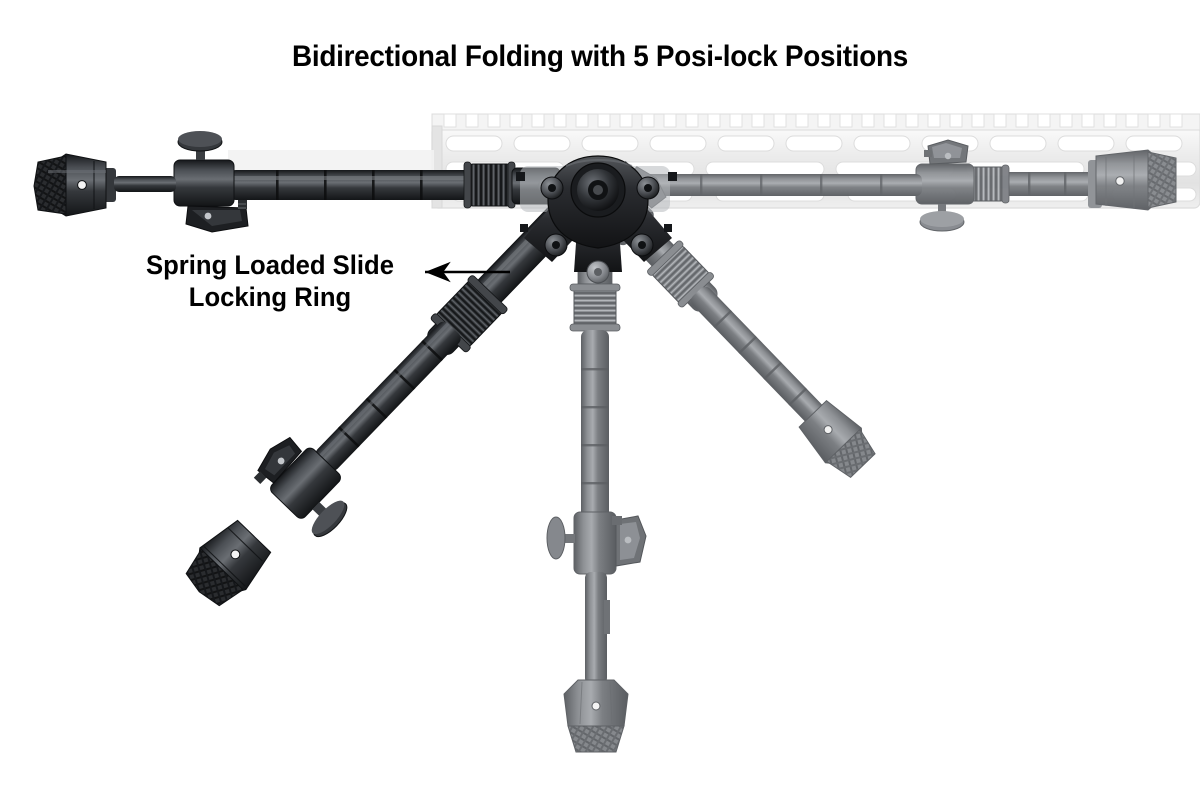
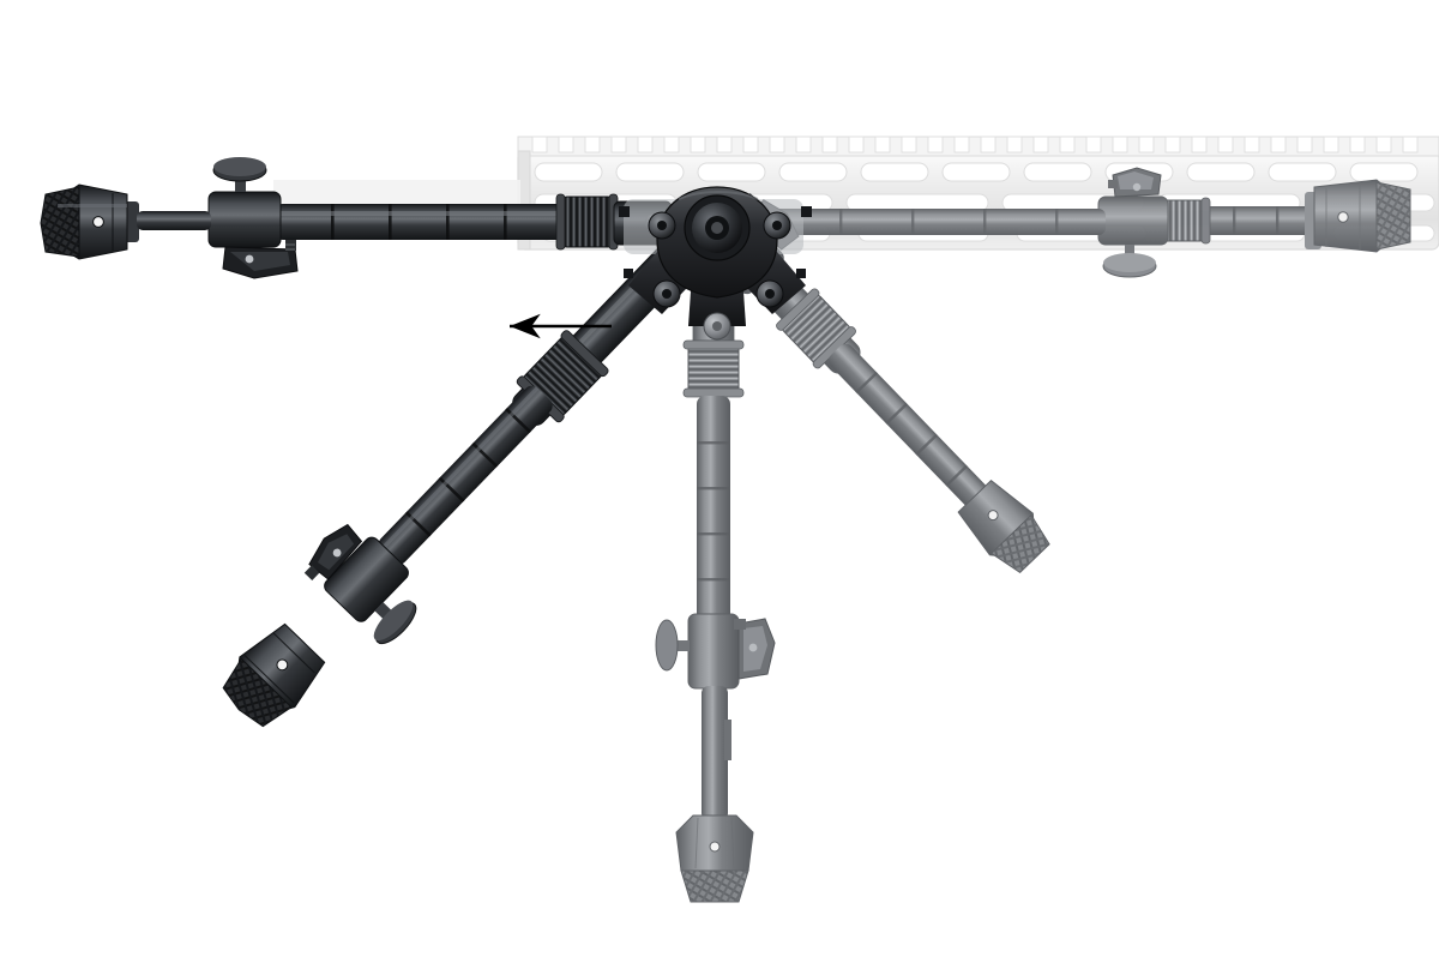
- Bidirectional Folding with 5 Posi-lock Positions
- Spring Loaded Slide
- Locking Ring
